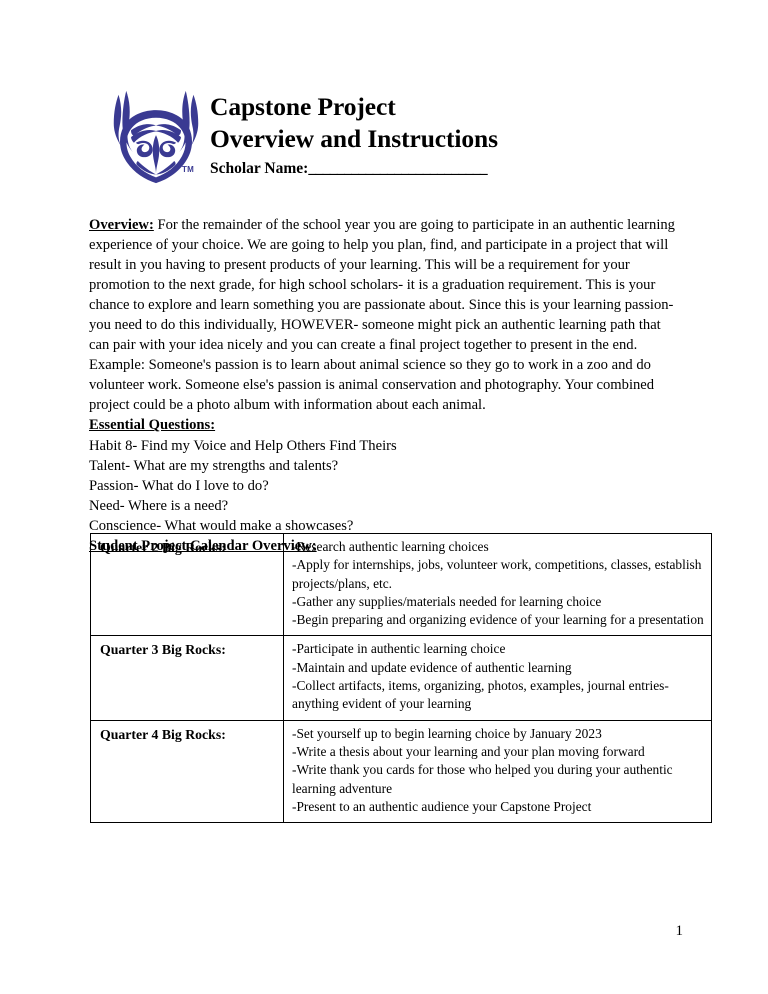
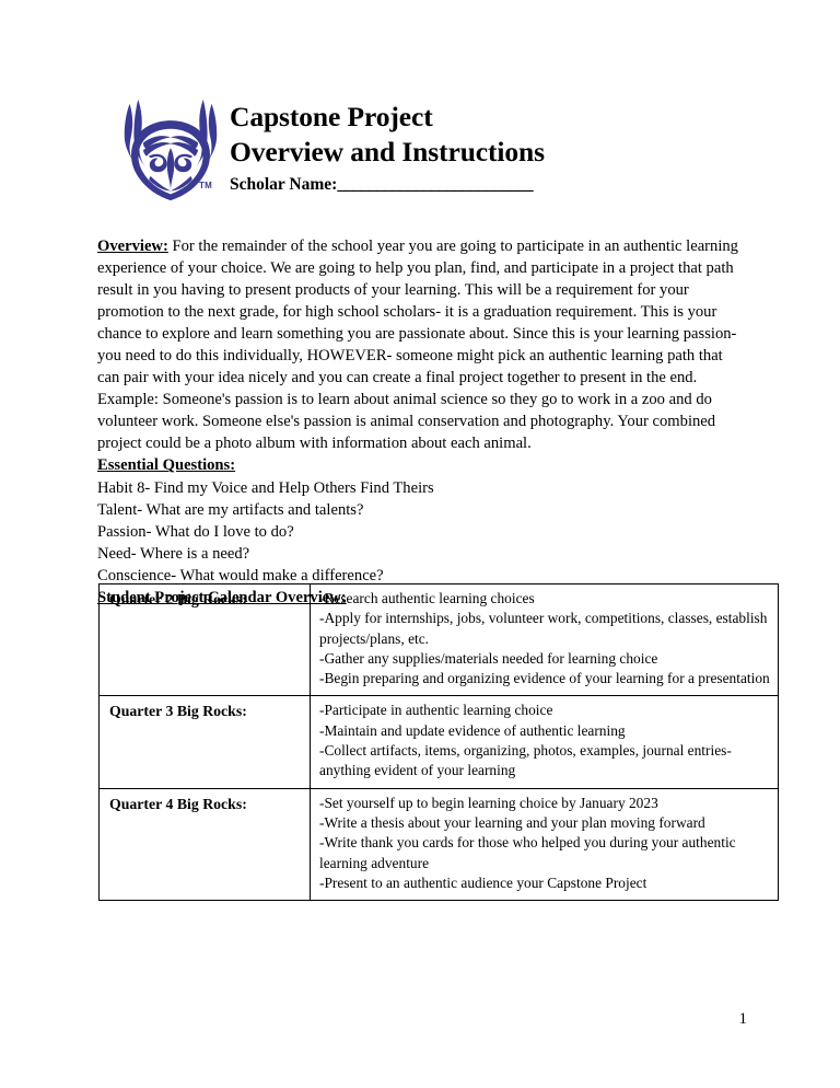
  TM
  Capstone Project
  Overview and Instructions
  Scholar Name:_________________________
- Overview: For the remainder of the school year you are going to participate in an authentic learning experience of your choice. We are going to help you plan, find, and participate in a project that will result in you having to present products of your learning. This will be a requirement for your promotion to the next grade, for high school scholars- it is a graduation requirement. This is your chance to explore and learn something you are passionate about. Since this is your learning passion- you need to do this individually, HOWEVER- someone might pick an authentic learning path that can pair with your idea nicely and you can create a final project together to present in the end. Example: Someone's passion is to learn about animal science so they go to work in a zoo and do volunteer work. Someone else's passion is animal conservation and photography. Your combined project could be a photo album with information about each animal.
+ Overview: For the remainder of the school year you are going to participate in an authentic learning experience of your choice. We are going to help you plan, find, and participate in a project that path result in you having to present products of your learning. This will be a requirement for your promotion to the next grade, for high school scholars- it is a graduation requirement. This is your chance to explore and learn something you are passionate about. Since this is your learning passion- you need to do this individually, HOWEVER- someone might pick an authentic learning path that can pair with your idea nicely and you can create a final project together to present in the end. Example: Someone's passion is to learn about animal science so they go to work in a zoo and do volunteer work. Someone else's passion is animal conservation and photography. Your combined project could be a photo album with information about each animal.
  Essential Questions:
  Habit 8- Find my Voice and Help Others Find Theirs
- Talent- What are my strengths and talents?
+ Talent- What are my artifacts and talents?
  Passion- What do I love to do?
  Need- Where is a need?
- Conscience- What would make a showcases?
+ Conscience- What would make a difference?
  Student Project Calendar Overview:
  Quarter 2 Big Rocks:	-Research authentic learning choices -Apply for internships, jobs, volunteer work, competitions, classes, establish projects/plans, etc. -Gather any supplies/materials needed for learning choice -Begin preparing and organizing evidence of your learning for a presentation
  Quarter 3 Big Rocks:	-Participate in authentic learning choice -Maintain and update evidence of authentic learning -Collect artifacts, items, organizing, photos, examples, journal entries- anything evident of your learning
  Quarter 4 Big Rocks:	-Set yourself up to begin learning choice by January 2023 -Write a thesis about your learning and your plan moving forward -Write thank you cards for those who helped you during your authentic learning adventure -Present to an authentic audience your Capstone Project
  1
